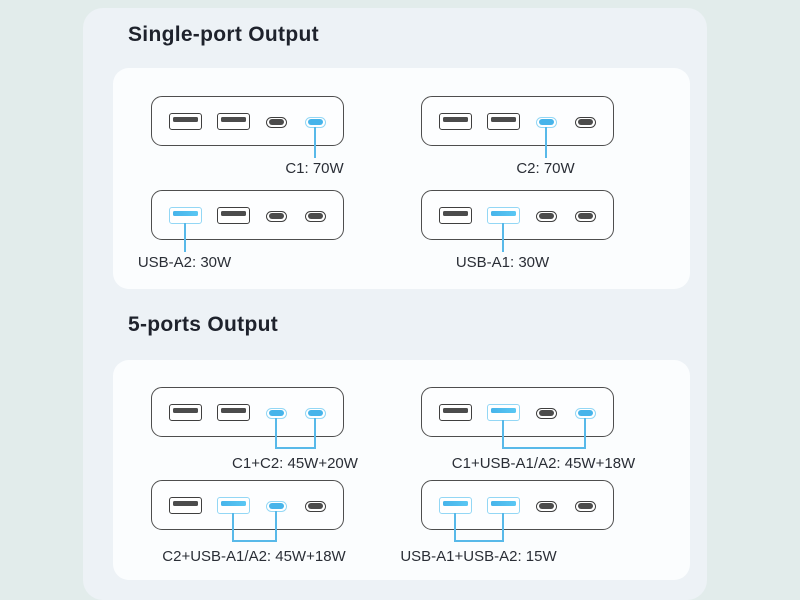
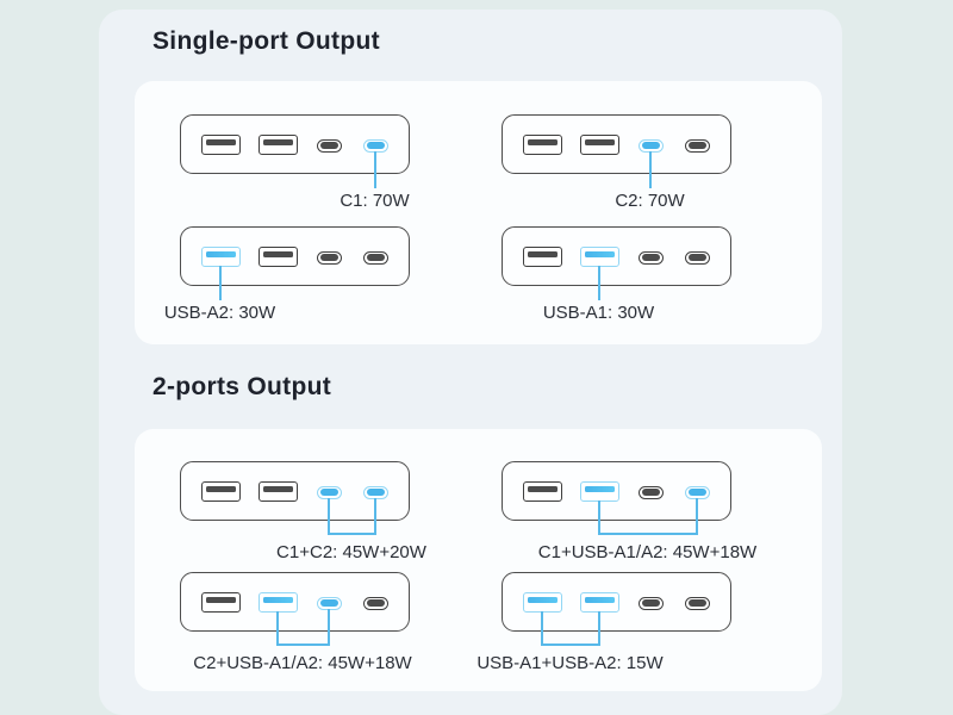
  Single-port Output
- 5-ports Output
+ 2-ports Output
  C1: 70W
  C2: 70W
  USB-A2: 30W
  USB-A1: 30W
  C1+C2: 45W+20W
  C1+USB-A1/A2: 45W+18W
  C2+USB-A1/A2: 45W+18W
  USB-A1+USB-A2: 15W
